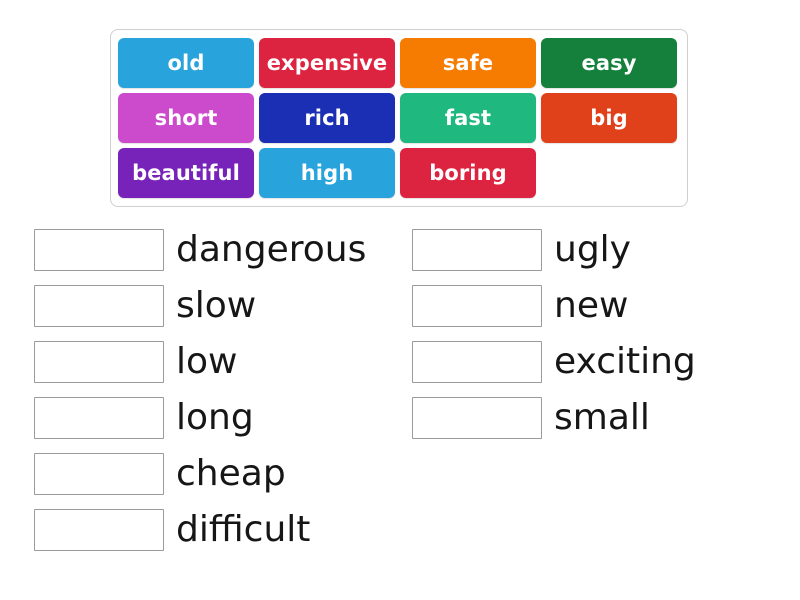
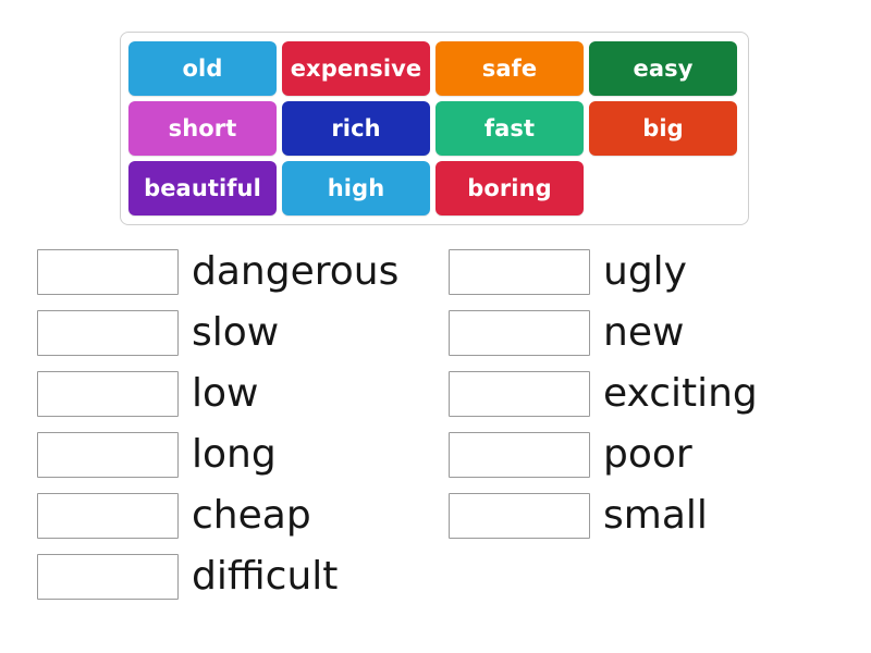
  old
  expensive
  safe
  easy
  short
  rich
  fast
  big
  beautiful
  high
  boring
  dangerous
  slow
  low
  long
  cheap
  difficult
  ugly
  new
  exciting
+ poor
  small
